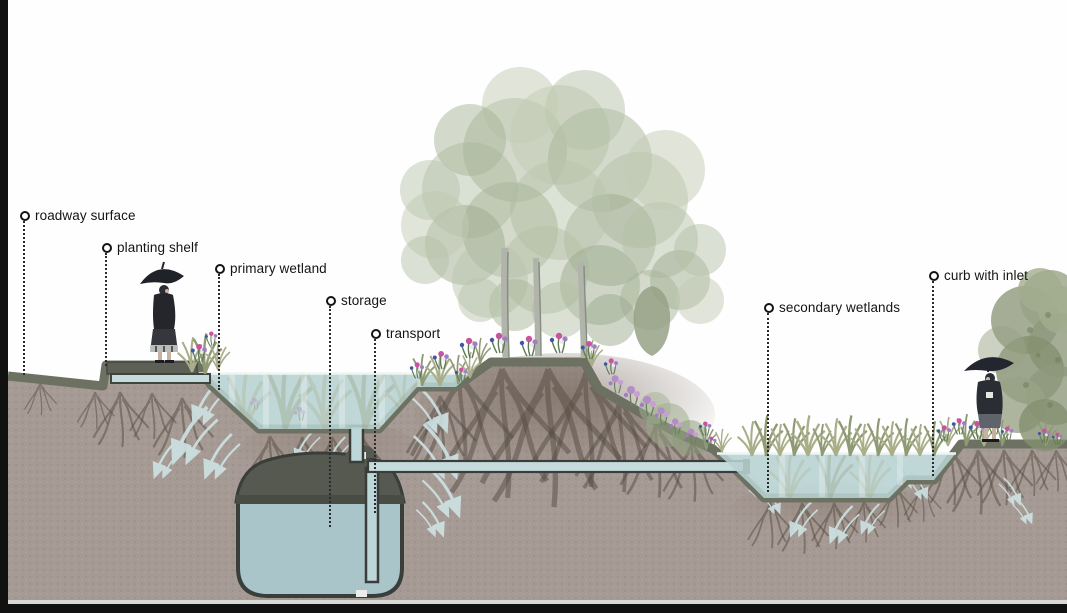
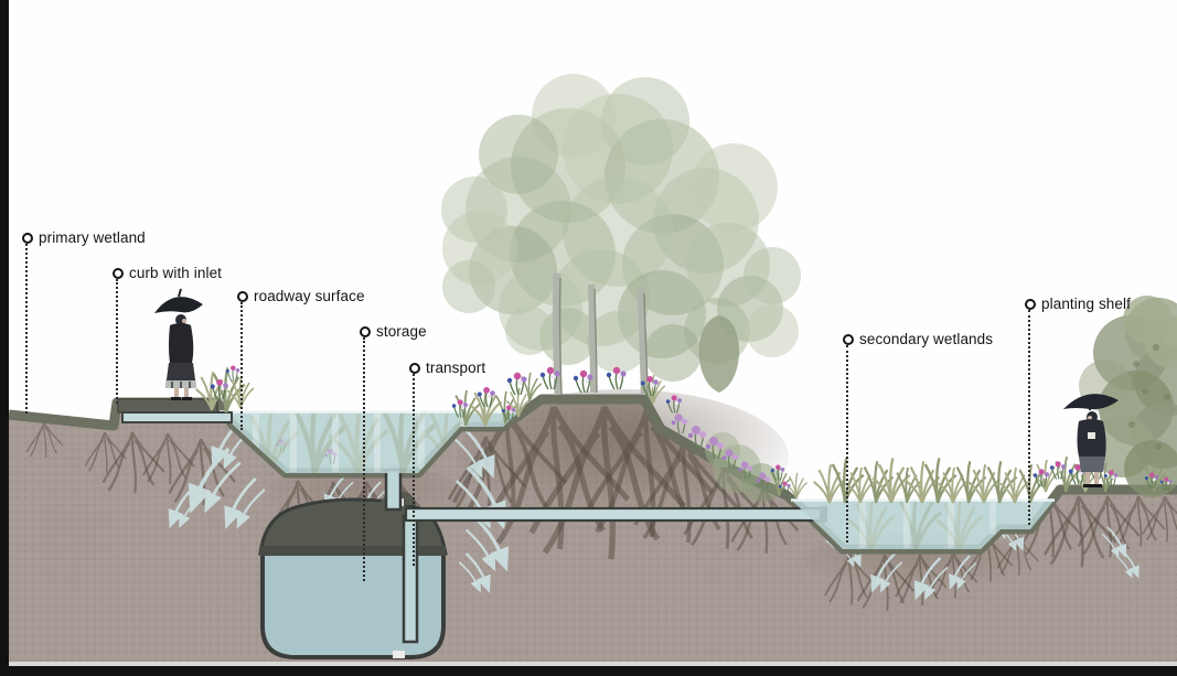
- roadway surface
+ primary wetland
- planting shelf
+ curb with inlet
- primary wetland
+ roadway surface
  storage
  transport
  secondary wetlands
- curb with inlet
+ planting shelf
